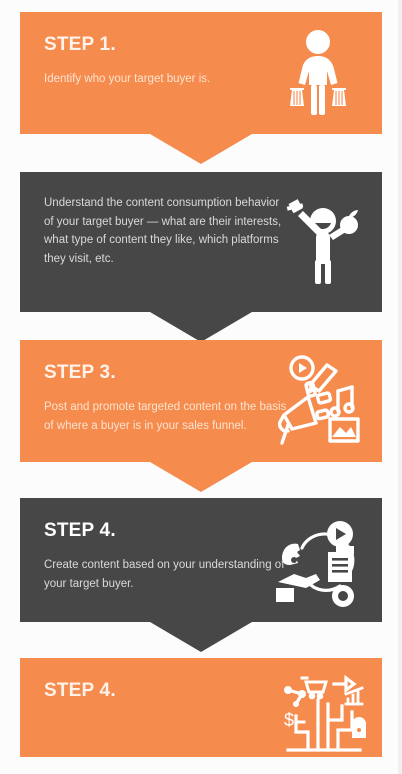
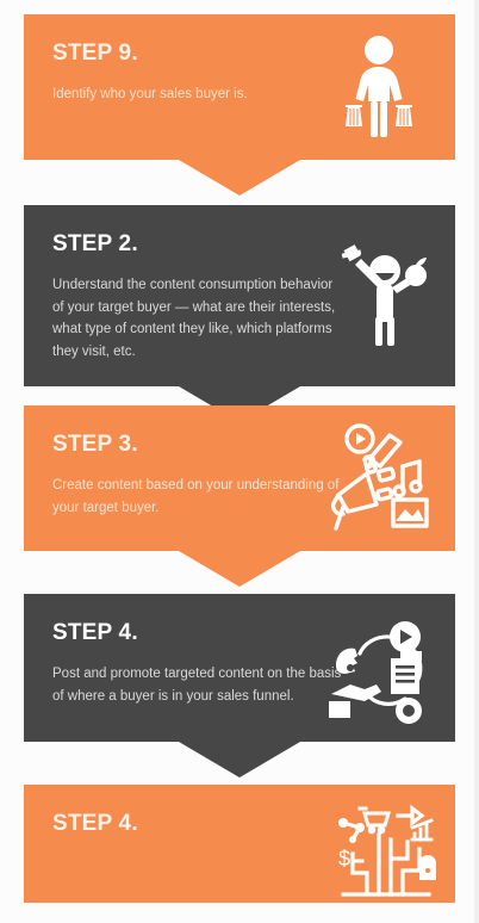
- STEP 1.
+ STEP 9.
- Identify who your target buyer is.
+ Identify who your sales buyer is.
+ STEP 2.
  Understand the content consumption behavior of your target buyer — what are their interests, what type of content they like, which platforms they visit, etc.
  STEP 3.
- Post and promote targeted content on the basis of where a buyer is in your sales funnel.
+ Create content based on your understanding of your target buyer.
  STEP 4.
- Create content based on your understanding of your target buyer.
+ Post and promote targeted content on the basis of where a buyer is in your sales funnel.
  STEP 4.
  $
